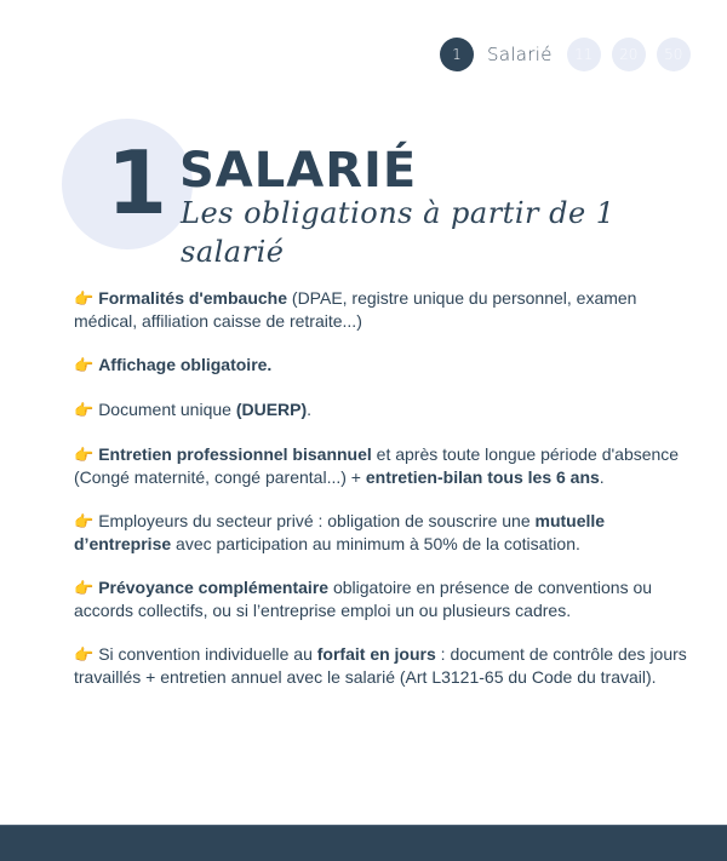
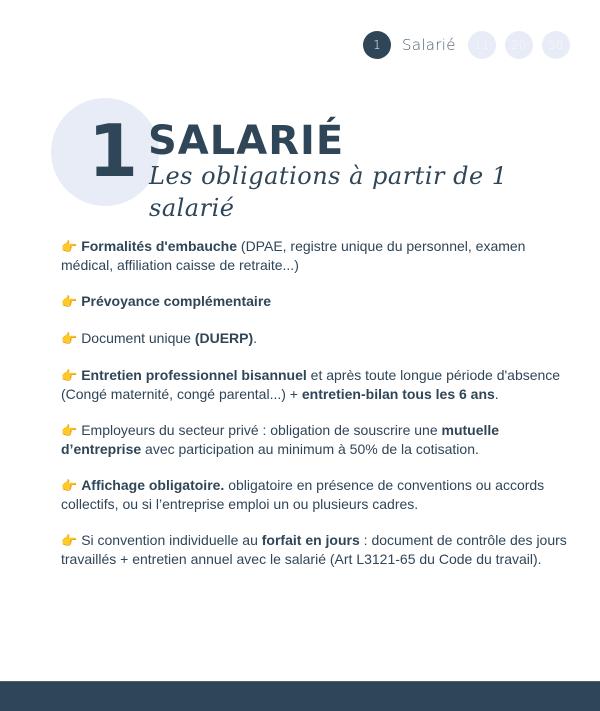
  1
  Salarié
  1
  SALARIÉ
  Les obligations à partir de 1 salarié
  👉 Formalités d'embauche (DPAE, registre unique du personnel, examen médical, affiliation caisse de retraite...)
- 👉 Affichage obligatoire.
+ 👉 Prévoyance complémentaire
  👉 Document unique (DUERP).
  👉 Entretien professionnel bisannuel et après toute longue période d'absence (Congé maternité, congé parental...) + entretien-bilan tous les 6 ans.
  👉 Employeurs du secteur privé : obligation de souscrire une mutuelle d’entreprise avec participation au minimum à 50% de la cotisation.
- 👉 Prévoyance complémentaire obligatoire en présence de conventions ou accords collectifs, ou si l’entreprise emploi un ou plusieurs cadres.
+ 👉 Affichage obligatoire. obligatoire en présence de conventions ou accords collectifs, ou si l’entreprise emploi un ou plusieurs cadres.
  👉 Si convention individuelle au forfait en jours : document de contrôle des jours travaillés + entretien annuel avec le salarié (Art L3121-65 du Code du travail).
